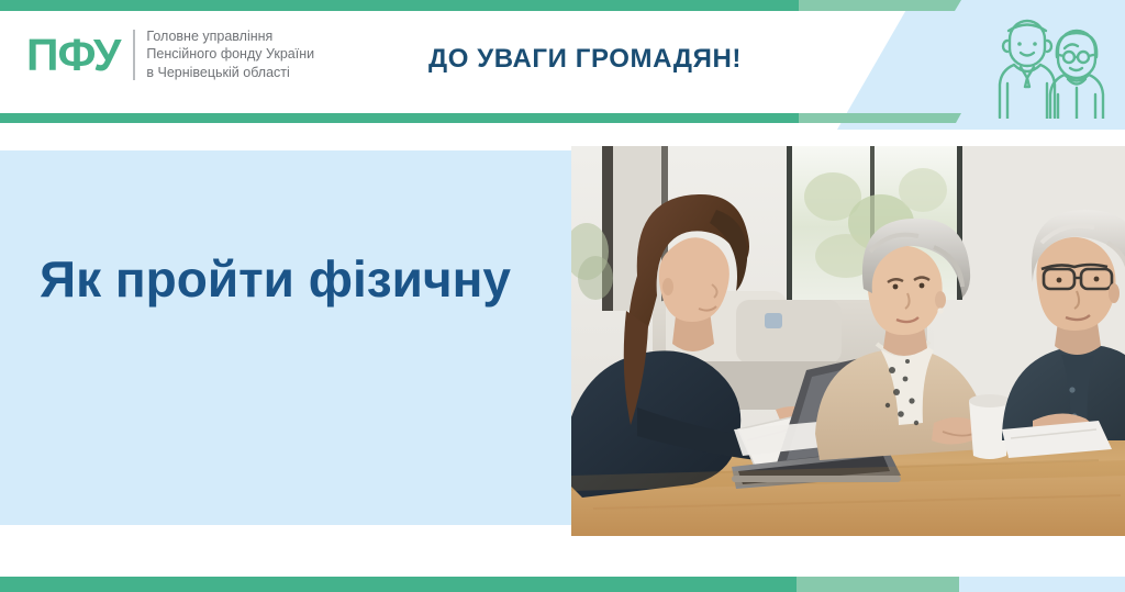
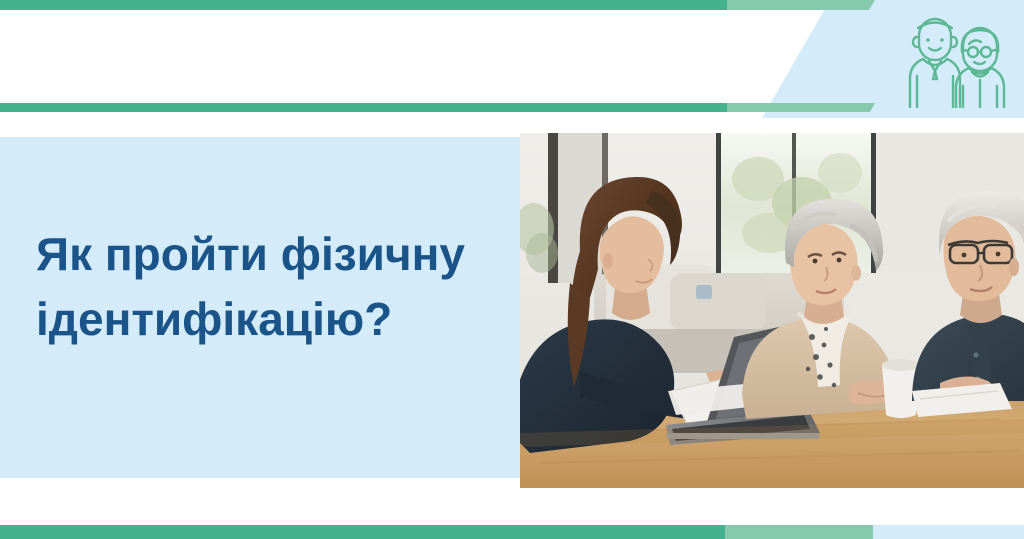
- ПФУ
- Головне управління
- Пенсійного фонду України
- в Чернівецькій області
- ДО УВАГИ ГРОМАДЯН!
  Як пройти фізичну
+ ідентифікацію?
